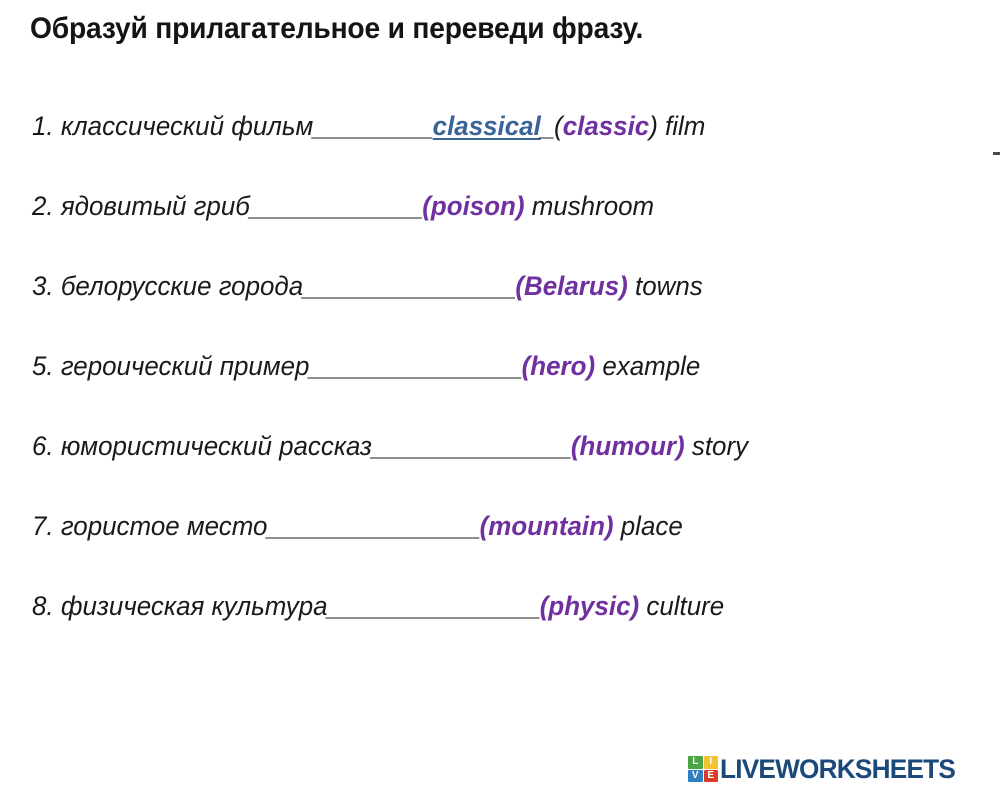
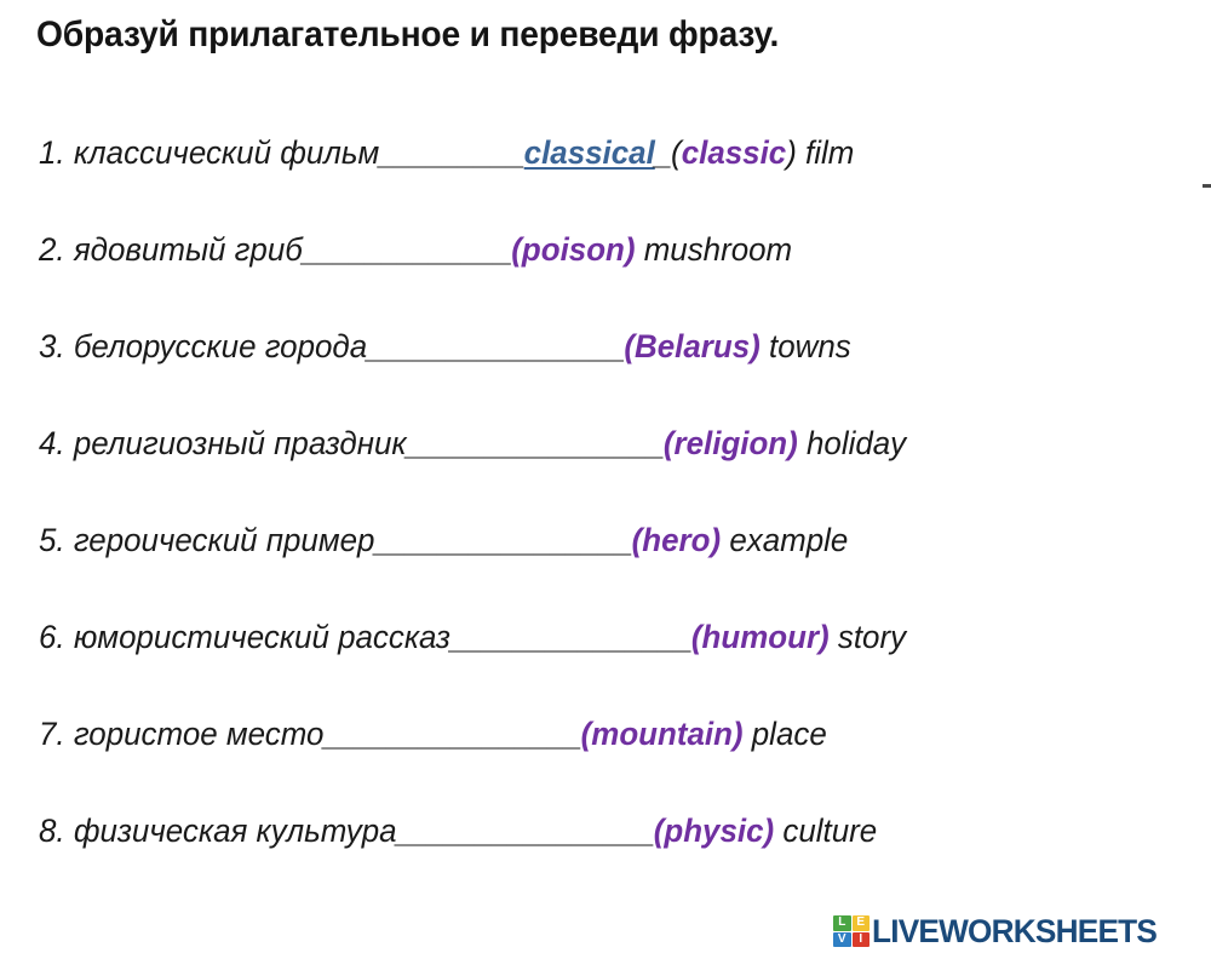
  Образуй прилагательное и переведи фразу.
  1. классический фильм_________classical_(classic) film
  2. ядовитый гриб_____________(poison) mushroom
  3. белорусские города________________(Belarus) towns
+ 4. религиозный праздник________________(religion) holiday
  5. героический пример________________(hero) example
  6. юмористический рассказ_______________(humour) story
  7. гористое место________________(mountain) place
  8. физическая культура________________(physic) culture
  L
- I
+ E
  V
- E
+ I
  LIVEWORKSHEETS
